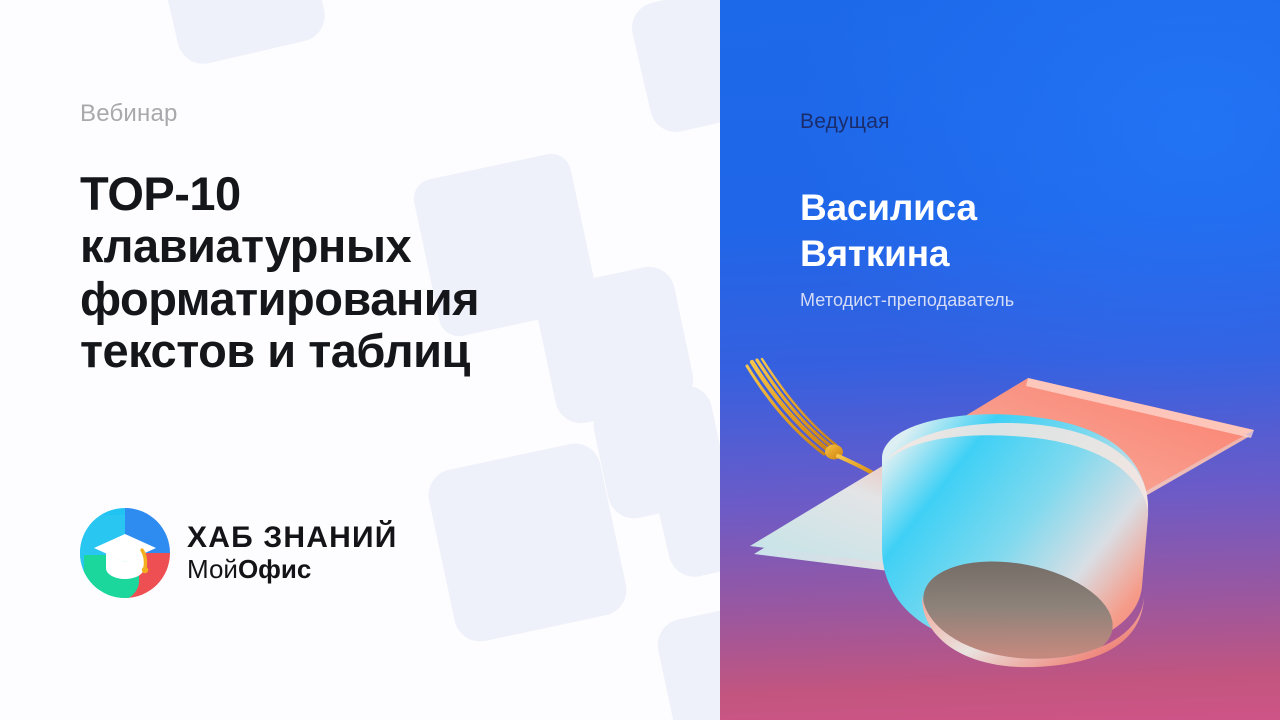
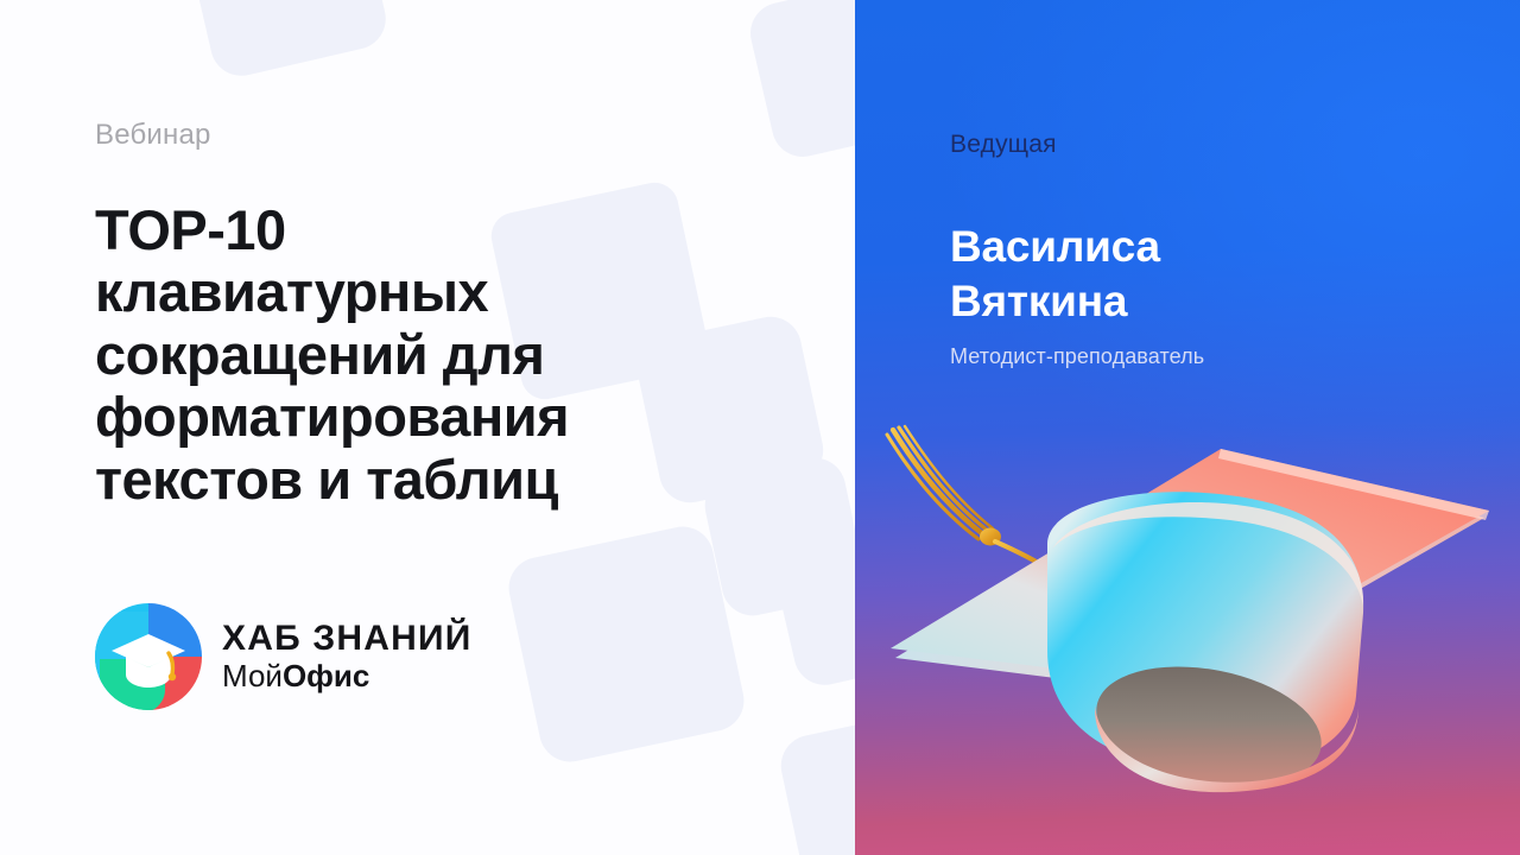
  Вебинар
  TOP-10
  клавиатурных
+ сокращений для
  форматирования
  текстов и таблиц
  ХАБ ЗНАНИЙ
  МойОфис
  Ведущая
  Василиса
  Вяткина
  Методист-преподаватель
